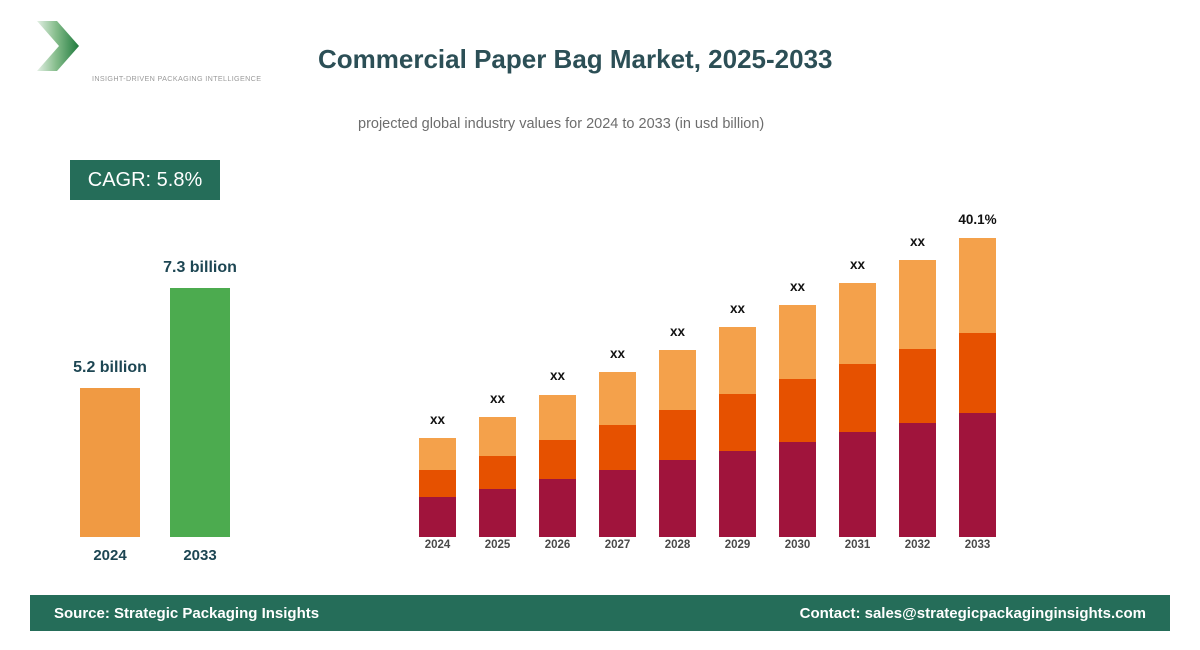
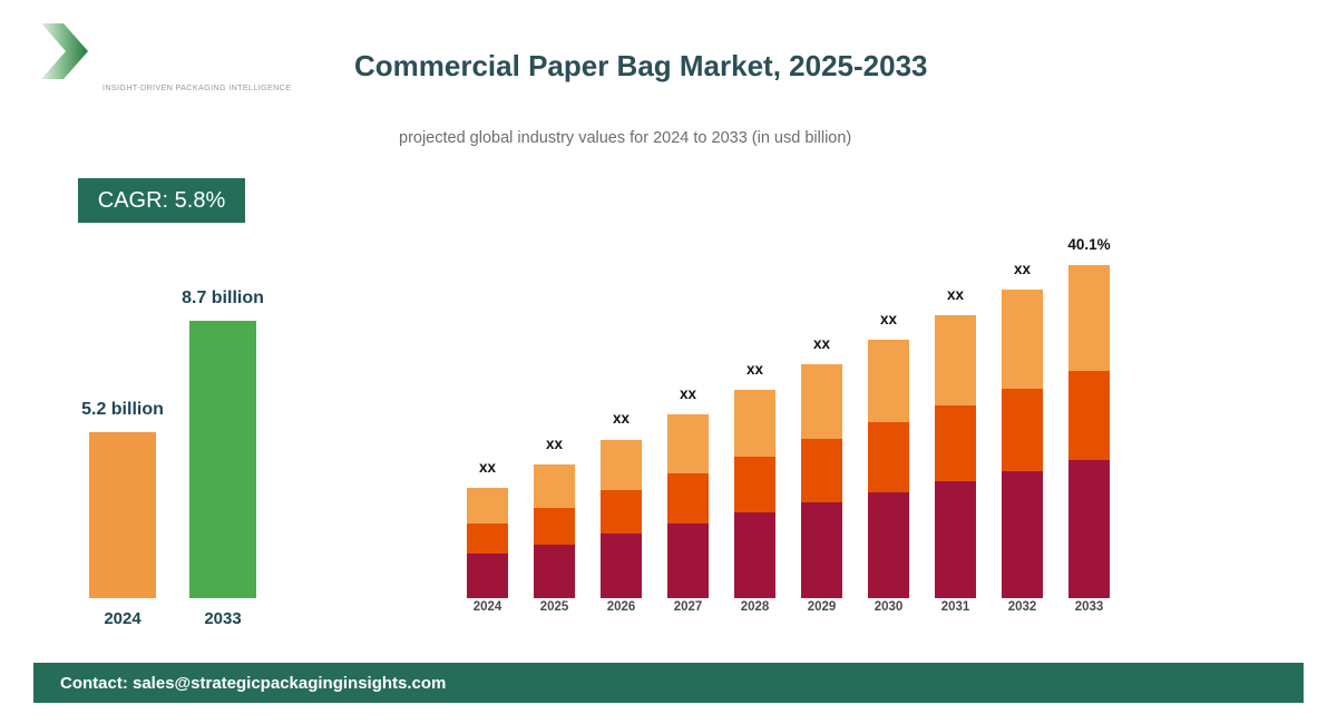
  INSIGHT-DRIVEN PACKAGING INTELLIGENCE
  Commercial Paper Bag Market, 2025-2033
  projected global industry values for 2024 to 2033 (in usd billion)
  CAGR: 5.8%
  5.2 billion
  2024
- 7.3 billion
+ 8.7 billion
  2033
  xx
  2024
  xx
  2025
  xx
  2026
  xx
  2027
  xx
  2028
  xx
  2029
  xx
  2030
  xx
  2031
  xx
  2032
  40.1%
  2033
- Source: Strategic Packaging Insights
  Contact: sales@strategicpackaginginsights.com
